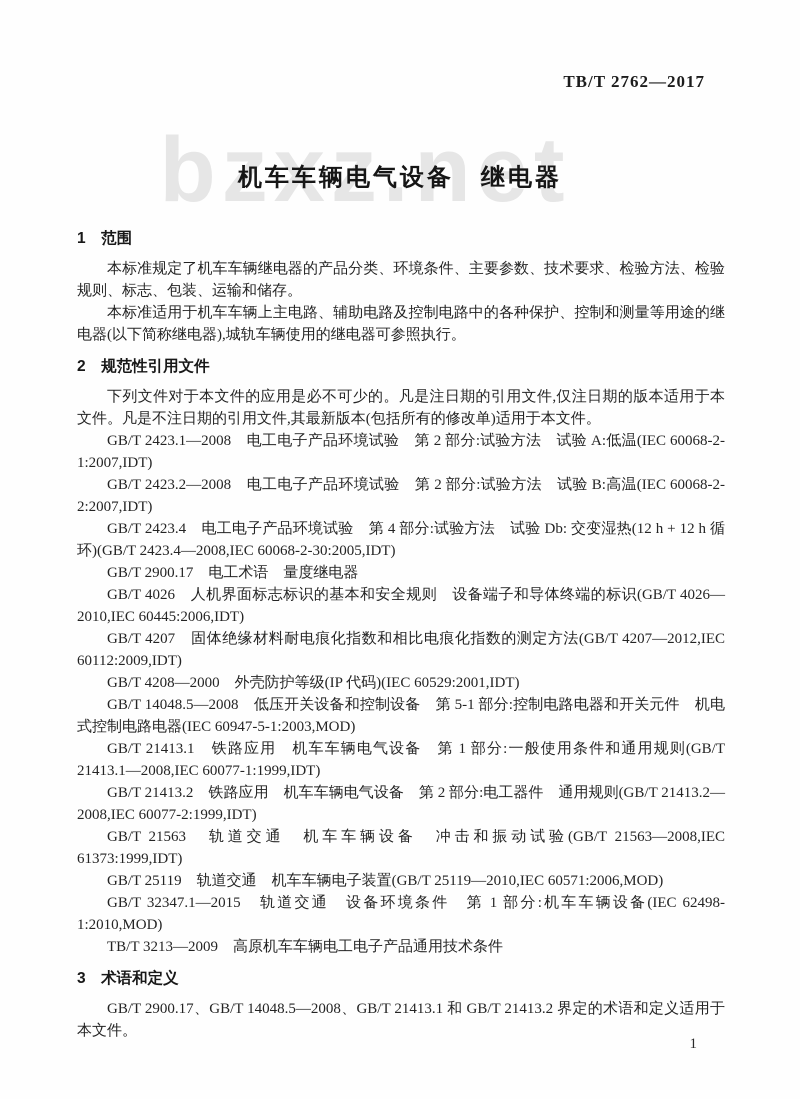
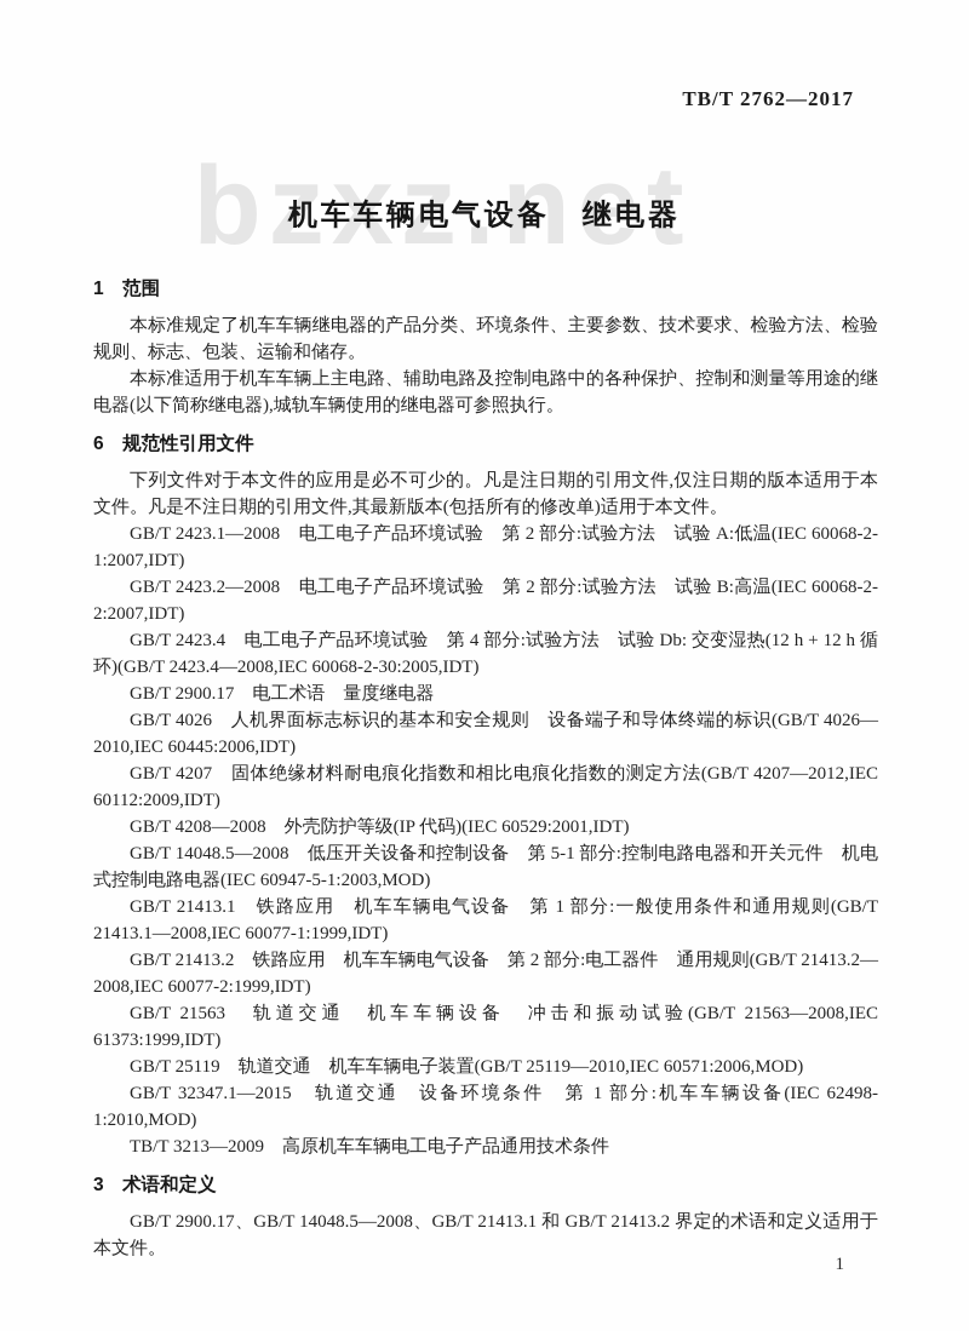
  TB/T 2762—2017
  bzxz.net
  机车车辆电气设备 继电器
  1 范围
  本标准规定了机车车辆继电器的产品分类、环境条件、主要参数、技术要求、检验方法、检验规则、标志、包装、运输和储存。
  本标准适用于机车车辆上主电路、辅助电路及控制电路中的各种保护、控制和测量等用途的继电器(以下简称继电器),城轨车辆使用的继电器可参照执行。
- 2 规范性引用文件
+ 6 规范性引用文件
  下列文件对于本文件的应用是必不可少的。凡是注日期的引用文件,仅注日期的版本适用于本文件。凡是不注日期的引用文件,其最新版本(包括所有的修改单)适用于本文件。
  GB/T 2423.1—2008 电工电子产品环境试验 第 2 部分:试验方法 试验 A:低温(IEC 60068-2-1:2007,IDT)
  GB/T 2423.2—2008 电工电子产品环境试验 第 2 部分:试验方法 试验 B:高温(IEC 60068-2-2:2007,IDT)
  GB/T 2423.4 电工电子产品环境试验 第 4 部分:试验方法 试验 Db: 交变湿热(12 h + 12 h 循环)(GB/T 2423.4—2008,IEC 60068-2-30:2005,IDT)
  GB/T 2900.17 电工术语 量度继电器
  GB/T 4026 人机界面标志标识的基本和安全规则 设备端子和导体终端的标识(GB/T 4026—2010,IEC 60445:2006,IDT)
  GB/T 4207 固体绝缘材料耐电痕化指数和相比电痕化指数的测定方法(GB/T 4207—2012,IEC 60112:2009,IDT)
- GB/T 4208—2000 外壳防护等级(IP 代码)(IEC 60529:2001,IDT)
+ GB/T 4208—2008 外壳防护等级(IP 代码)(IEC 60529:2001,IDT)
  GB/T 14048.5—2008 低压开关设备和控制设备 第 5-1 部分:控制电路电器和开关元件 机电式控制电路电器(IEC 60947-5-1:2003,MOD)
  GB/T 21413.1 铁路应用 机车车辆电气设备 第 1 部分:一般使用条件和通用规则(GB/T 21413.1—2008,IEC 60077-1:1999,IDT)
  GB/T 21413.2 铁路应用 机车车辆电气设备 第 2 部分:电工器件 通用规则(GB/T 21413.2—2008,IEC 60077-2:1999,IDT)
  GB/T 21563 轨道交通 机车车辆设备 冲击和振动试验(GB/T 21563—2008,IEC 61373:1999,IDT)
  GB/T 25119 轨道交通 机车车辆电子装置(GB/T 25119—2010,IEC 60571:2006,MOD)
  GB/T 32347.1—2015 轨道交通 设备环境条件 第 1 部分:机车车辆设备(IEC 62498-1:2010,MOD)
  TB/T 3213—2009 高原机车车辆电工电子产品通用技术条件
  3 术语和定义
  GB/T 2900.17、GB/T 14048.5—2008、GB/T 21413.1 和 GB/T 21413.2 界定的术语和定义适用于本文件。
  1
